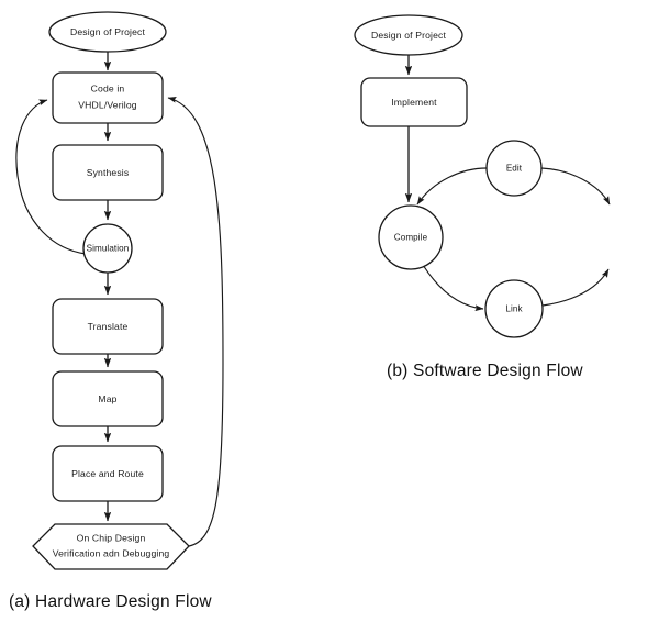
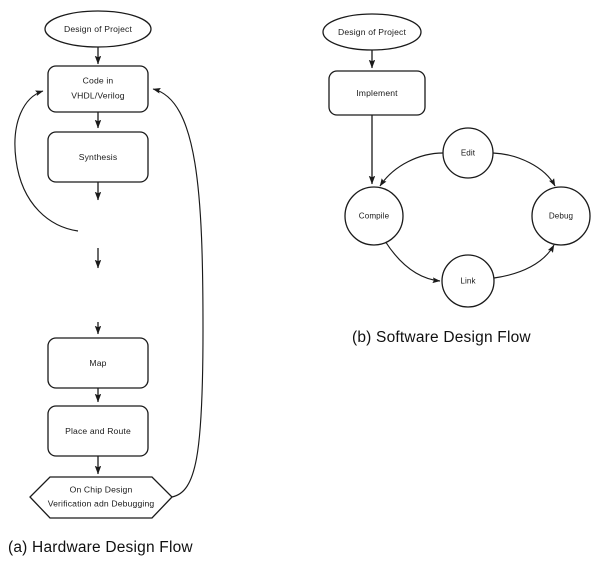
  Design of Project
  Code in
  VHDL/Verilog
  Synthesis
- Simulation
- Translate
  Map
  Place and Route
  On Chip Design
  Verification adn Debugging
  (a) Hardware Design Flow
  Design of Project
  Implement
  Edit
  Compile
+ Debug
  Link
  (b) Software Design Flow
